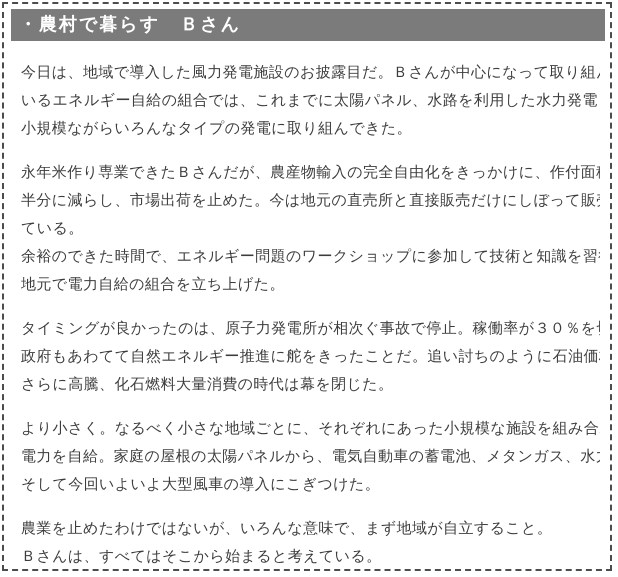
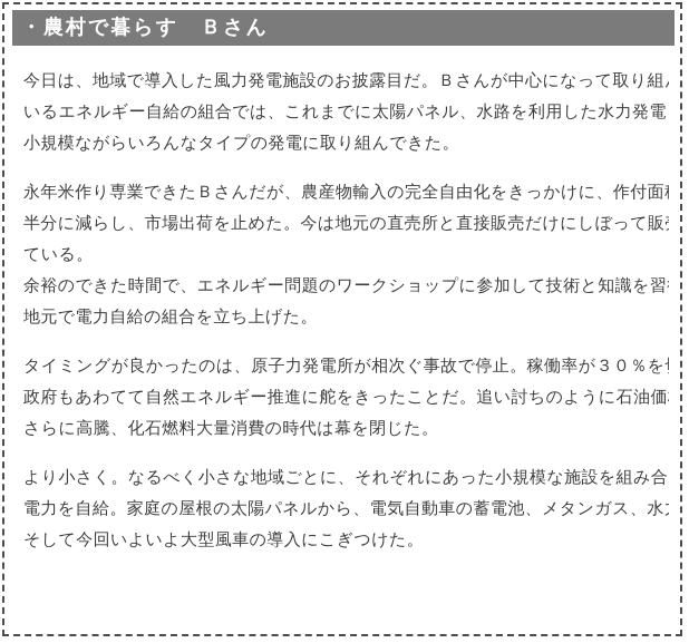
  ・農村で暮らす Ｂさん
  今日は、地域で導入した風力発電施設のお披露目だ。Ｂさんが中心になって取り組
  いるエネルギー自給の組合では、これまでに太陽パネル、水路を利用した水力発電
  小規模ながらいろんなタイプの発電に取り組んできた。
  永年米作り専業できたＢさんだが、農産物輸入の完全自由化をきっかけに、作付面
  半分に減らし、市場出荷を止めた。今は地元の直売所と直接販売だけにしぼって販
  ている。
  余裕のできた時間で、エネルギー問題のワークショップに参加して技術と知識を習
  地元で電力自給の組合を立ち上げた。
  タイミングが良かったのは、原子力発電所が相次ぐ事故で停止。稼働率が３０％を
  政府もあわてて自然エネルギー推進に舵をきったことだ。追い討ちのように石油価
  さらに高騰、化石燃料大量消費の時代は幕を閉じた。
  より小さく。なるべく小さな地域ごとに、それぞれにあった小規模な施設を組み合
  電力を自給。家庭の屋根の太陽パネルから、電気自動車の蓄電池、メタンガス、水
  そして今回いよいよ大型風車の導入にこぎつけた。
- 農業を止めたわけではないが、いろんな意味で、まず地域が自立すること。
- Ｂさんは、すべてはそこから始まると考えている。
